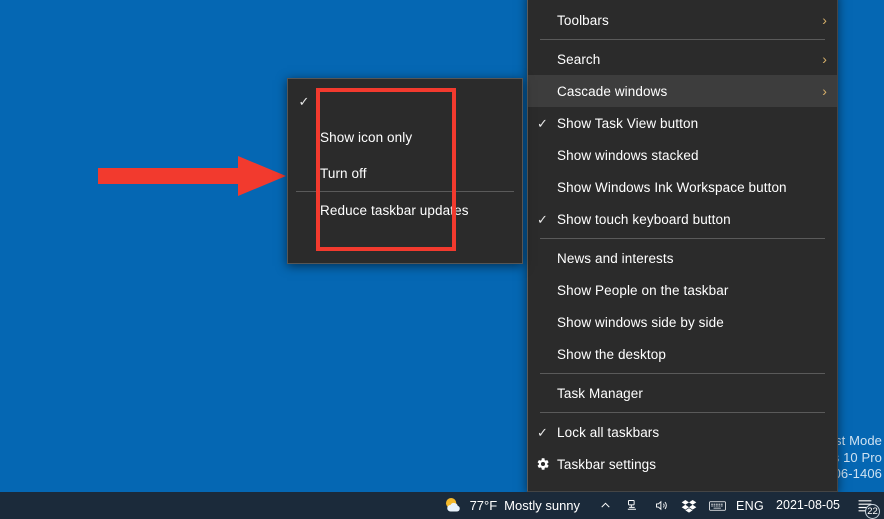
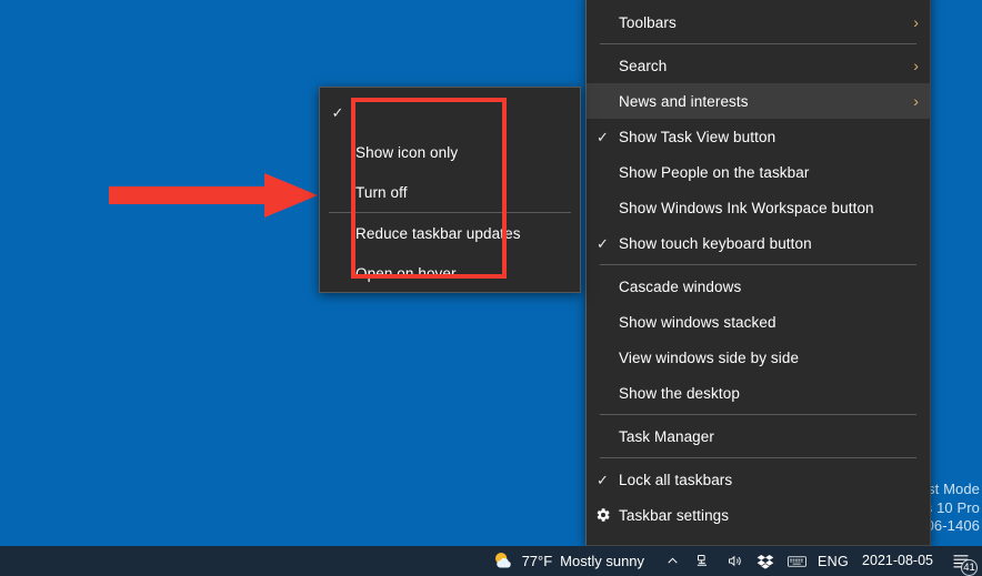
  st Mode
  10 Pro
  6-1406
  Toolbars
  ›
  Search
  ›
- Cascade windows
+ News and interests
  ›
  ✓
  Show Task View button
- Show windows stacked
+ Show People on the taskbar
  Show Windows Ink Workspace button
  ✓
  Show touch keyboard button
- News and interests
+ Cascade windows
- Show People on the taskbar
+ Show windows stacked
- Show windows side by side
+ View windows side by side
  Show the desktop
  Task Manager
  ✓
  Lock all taskbars
  Taskbar settings
  ✓
  Show icon only
  Turn off
  Reduce taskbar updates
+ Open on hover
  77°F
  Mostly sunny
  ENG
  2021-08-05
- 22
+ 41
